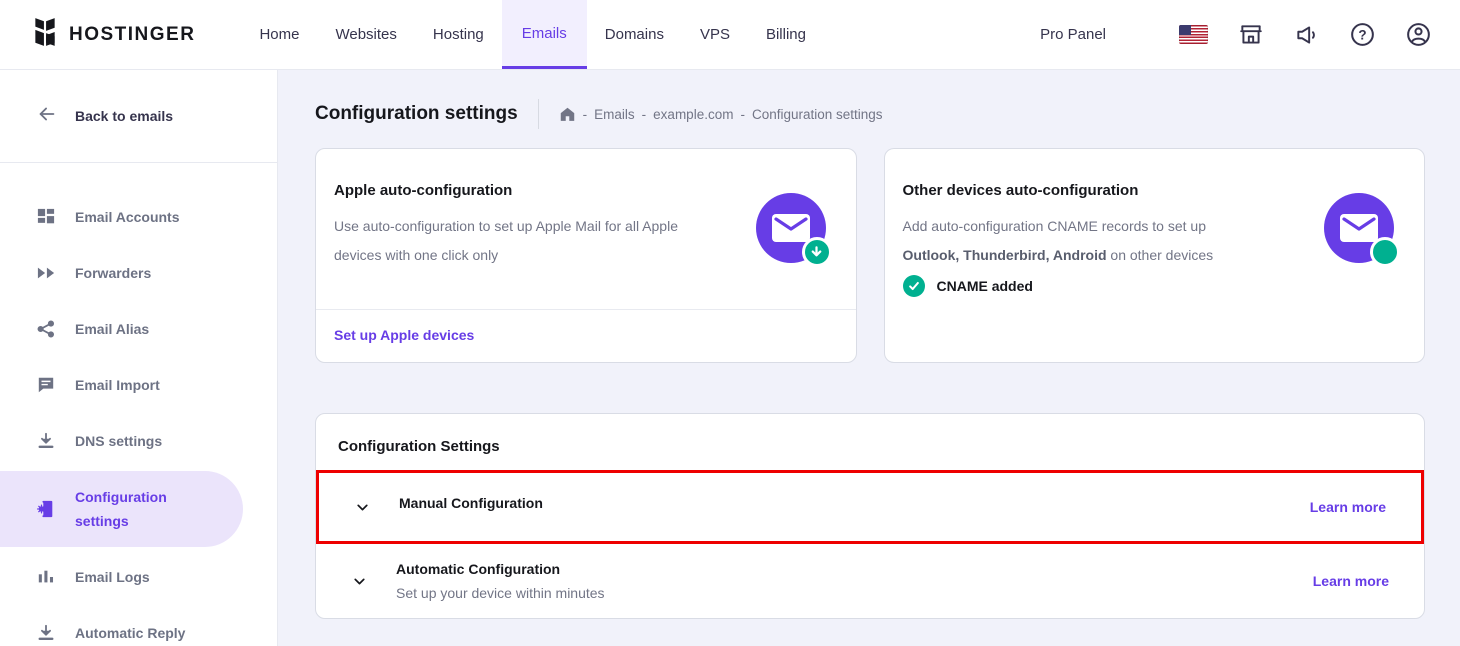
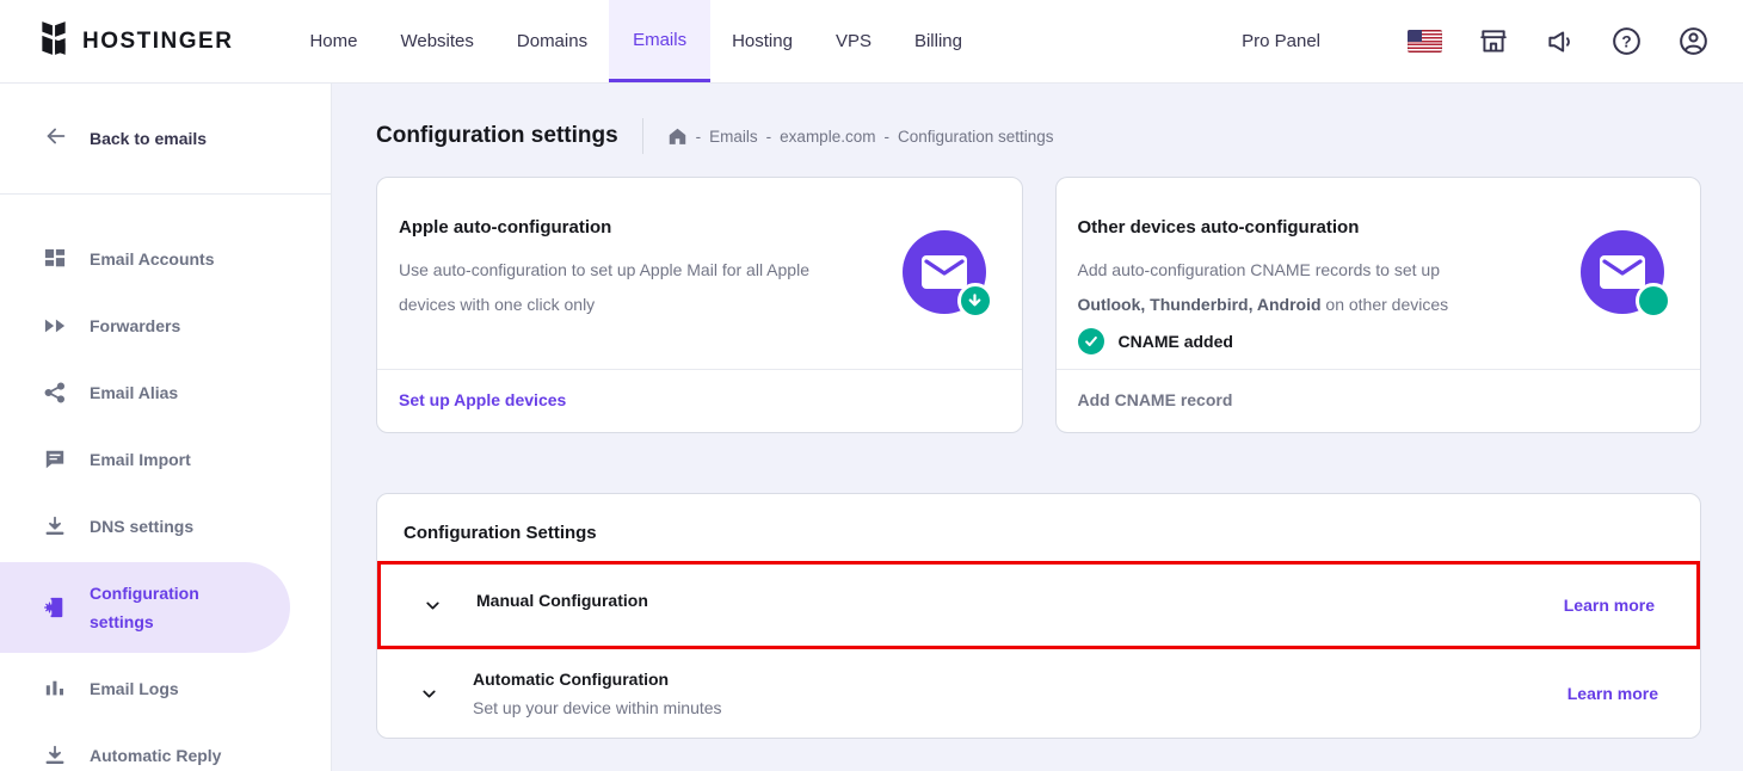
  HOSTINGER
  Home
  Websites
- Hosting
+ Domains
  Emails
- Domains
+ Hosting
  VPS
  Billing
  Pro Panel
  ?
  Back to emails
  Email Accounts
  Forwarders
  Email Alias
  Email Import
  DNS settings
  Configuration settings
  Email Logs
  Automatic Reply
  Configuration settings
  -
  Emails
  -
  example.com
  -
  Configuration settings
  Apple auto-configuration
  Use auto-configuration to set up Apple Mail for all Apple devices with one click only
  Set up Apple devices
  Other devices auto-configuration
  Add auto-configuration CNAME records to set up Outlook, Thunderbird, Android on other devices
  CNAME added
+ Add CNAME record
  Configuration Settings
  Manual Configuration
  Learn more
  Automatic Configuration
  Set up your device within minutes
  Learn more
